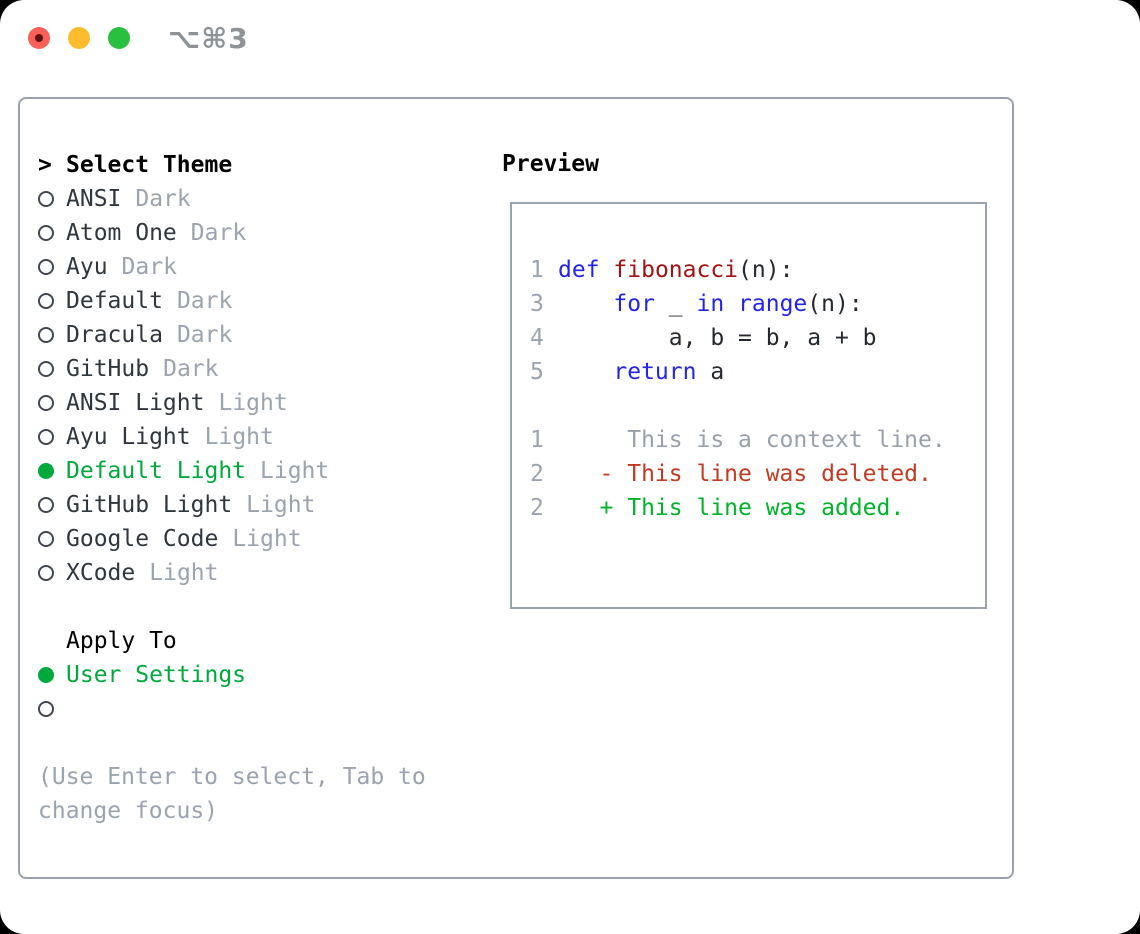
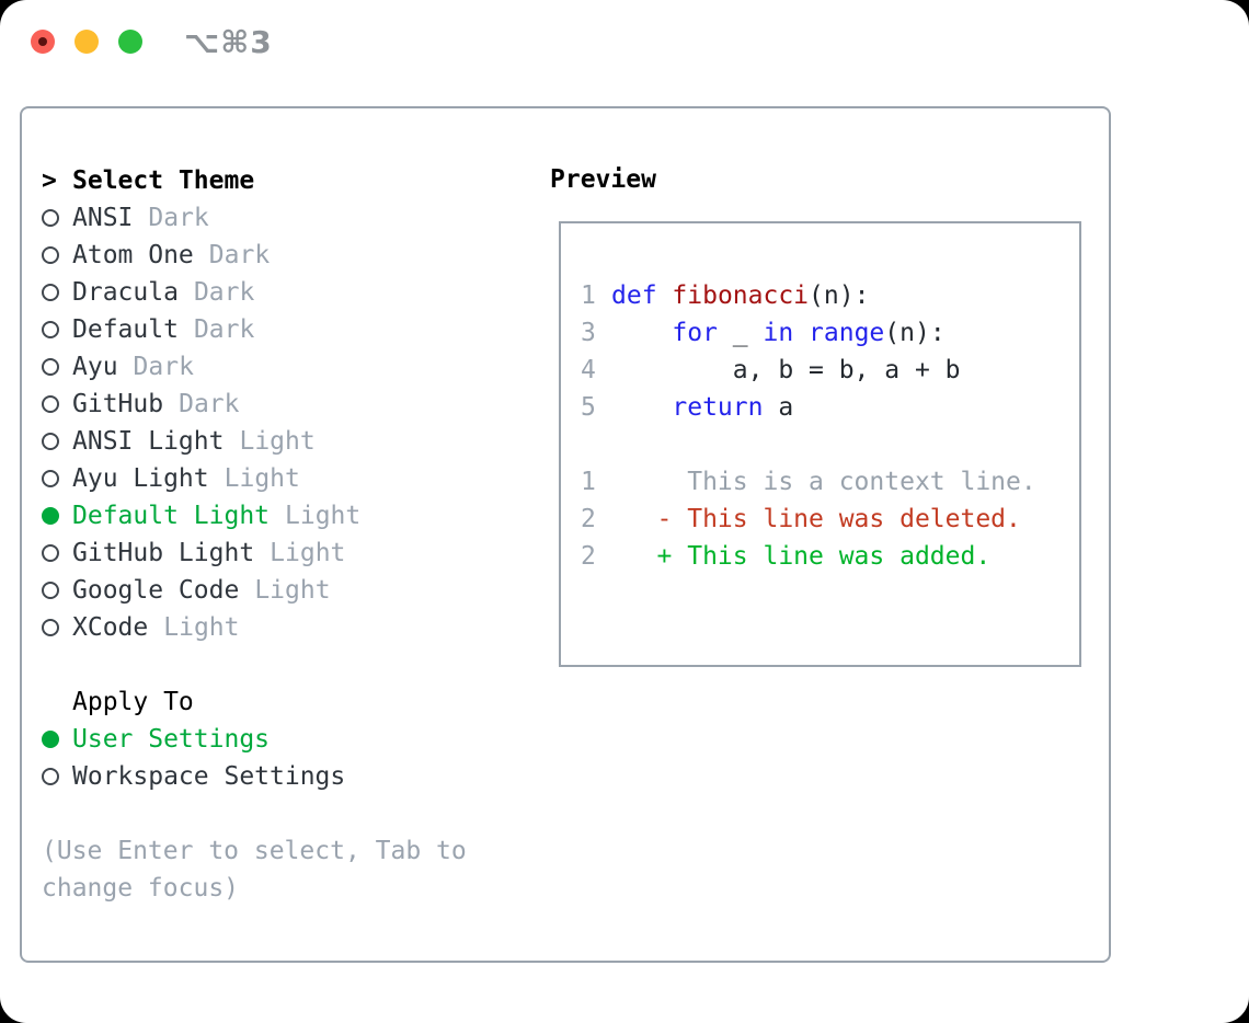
  ⌥⌘3
  >
  Select Theme
  ANSI
  Dark
  Atom One
  Dark
- Ayu
+ Dracula
  Dark
  Default
  Dark
- Dracula
+ Ayu
  Dark
  GitHub
  Dark
  ANSI Light
  Light
  Ayu Light
  Light
  Default Light
  Light
  GitHub Light
  Light
  Google Code
  Light
  XCode
  Light
  Apply To
  User Settings
+ Workspace Settings
  (Use Enter to select, Tab to
  change focus)
  Preview
  1 def fibonacci(n):
  3 for _ in range(n):
  4 a, b = b, a + b
  5 return a
  1 This is a context line.
  2 - This line was deleted.
  2 + This line was added.
